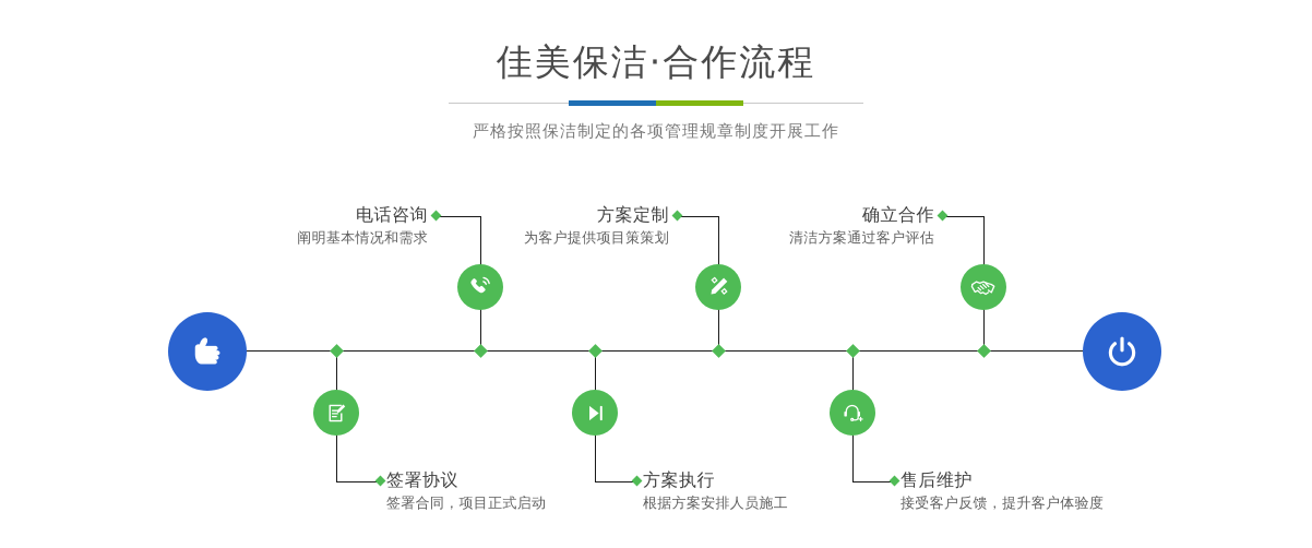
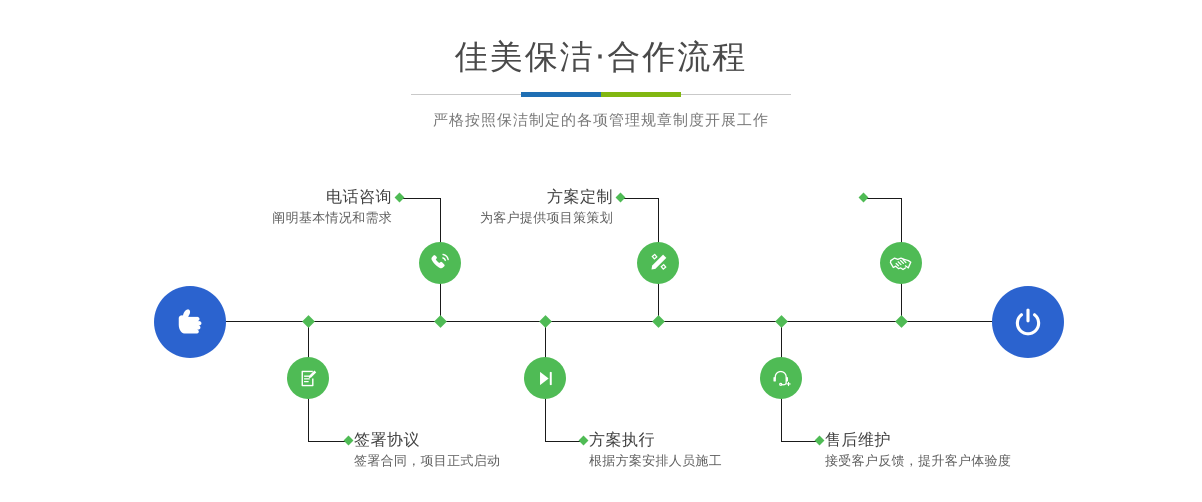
  佳美保洁·合作流程
  严格按照保洁制定的各项管理规章制度开展工作
  电话咨询
  阐明基本情况和需求
  签署协议
  签署合同，项目正式启动
  方案定制
  为客户提供项目策策划
  方案执行
  根据方案安排人员施工
- 确立合作
- 清洁方案通过客户评估
  售后维护
  接受客户反馈，提升客户体验度
